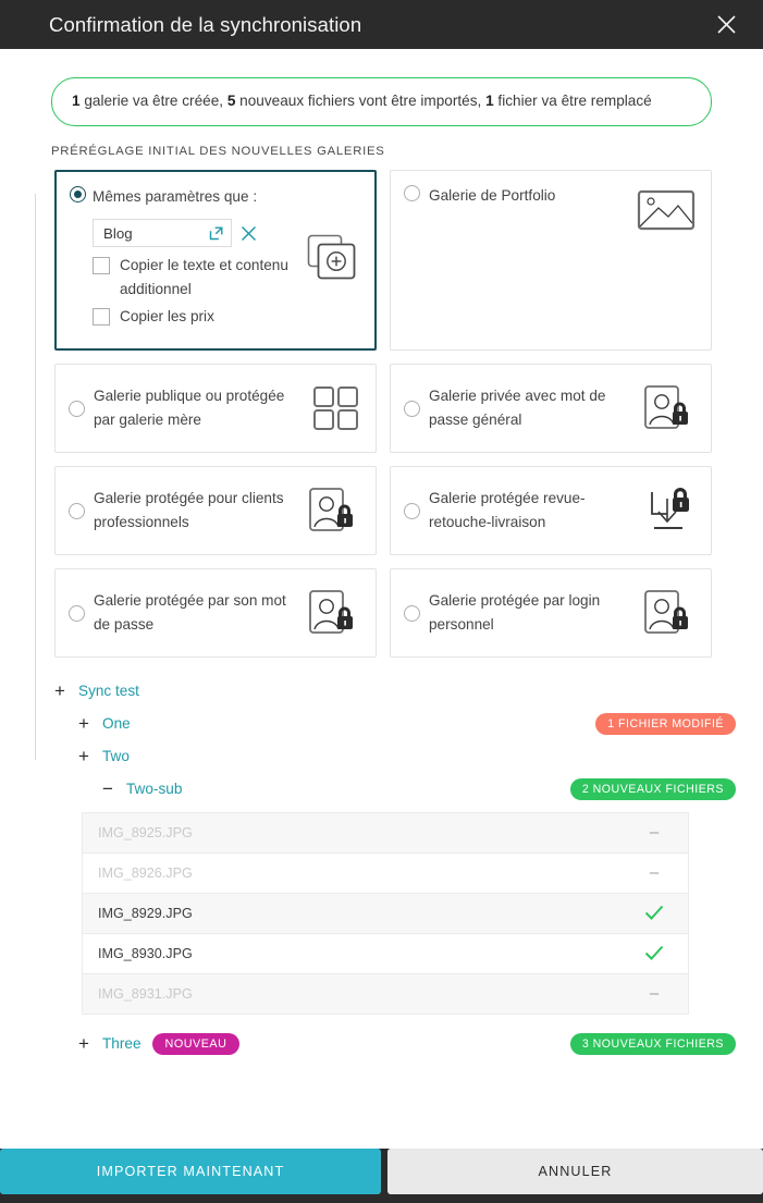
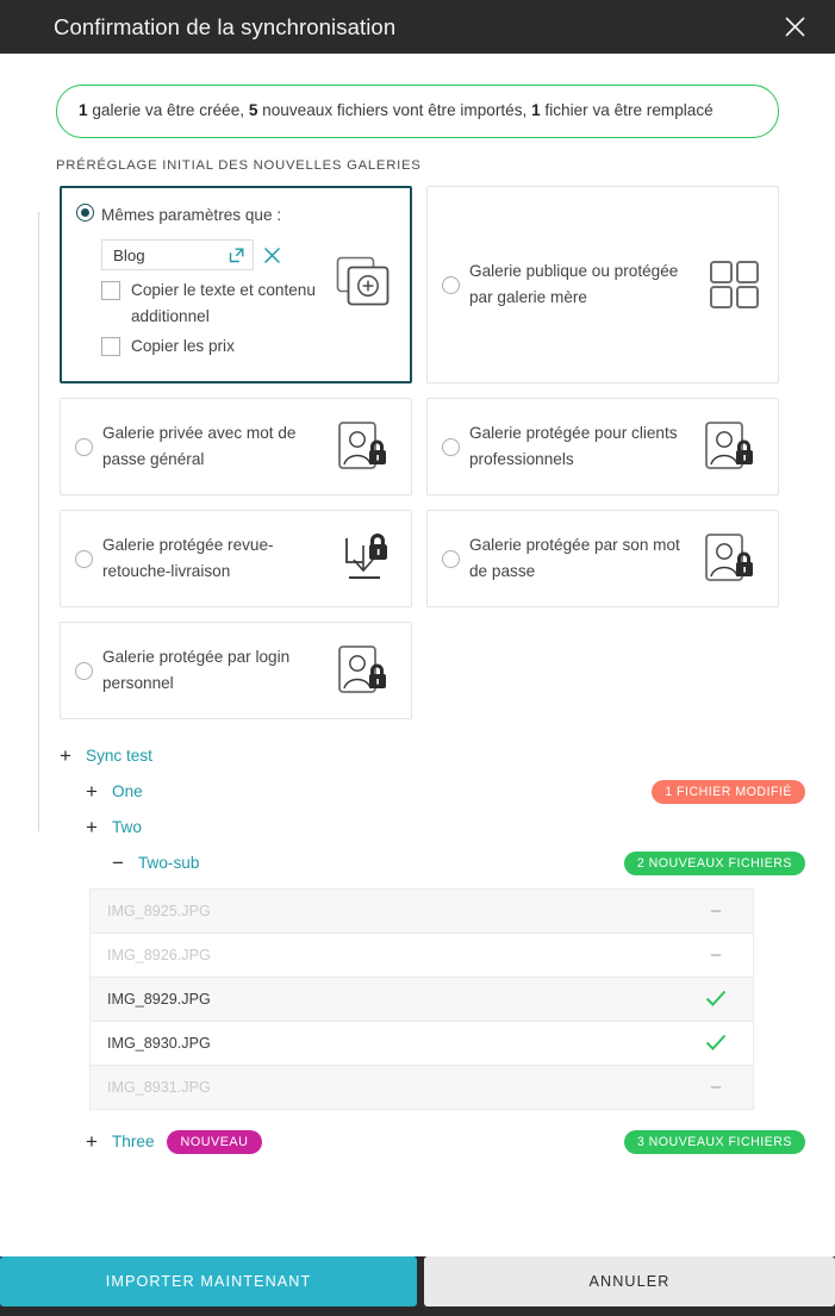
  Confirmation de la synchronisation
  1 galerie va être créée, 5 nouveaux fichiers vont être importés, 1 fichier va être remplacé
  PRÉRÉGLAGE INITIAL DES NOUVELLES GALERIES
  Mêmes paramètres que :
  Blog
  Copier le texte et contenu additionnel
  Copier les prix
- Galerie de Portfolio
  Galerie publique ou protégée par galerie mère
  Galerie privée avec mot de passe général
  Galerie protégée pour clients professionnels
  Galerie protégée revue-retouche-livraison
  Galerie protégée par son mot de passe
  Galerie protégée par login personnel
  +
  Sync test
  +
  One
  1 FICHIER MODIFIÉ
  +
  Two
  −
  Two-sub
  2 NOUVEAUX FICHIERS
  IMG_8925.JPG
  –
  IMG_8926.JPG
  –
  IMG_8929.JPG
  IMG_8930.JPG
  IMG_8931.JPG
  –
  +
  Three
  NOUVEAU
  3 NOUVEAUX FICHIERS
  IMPORTER MAINTENANT
  ANNULER
